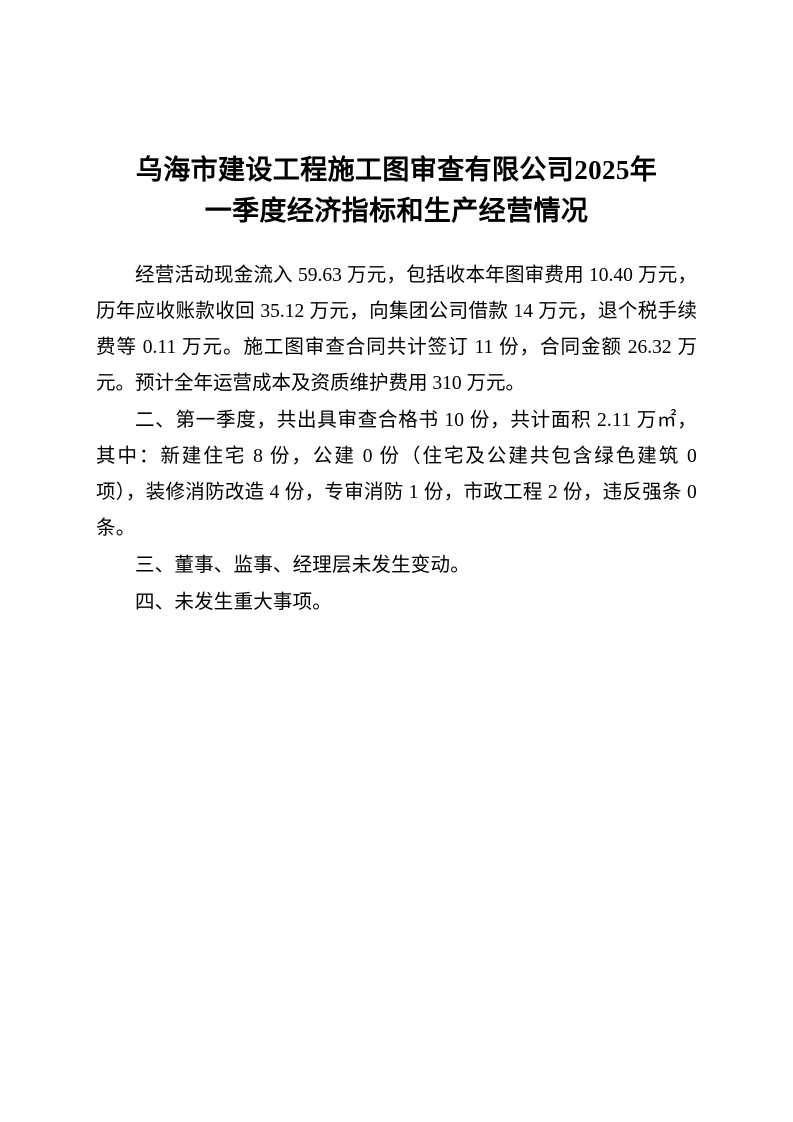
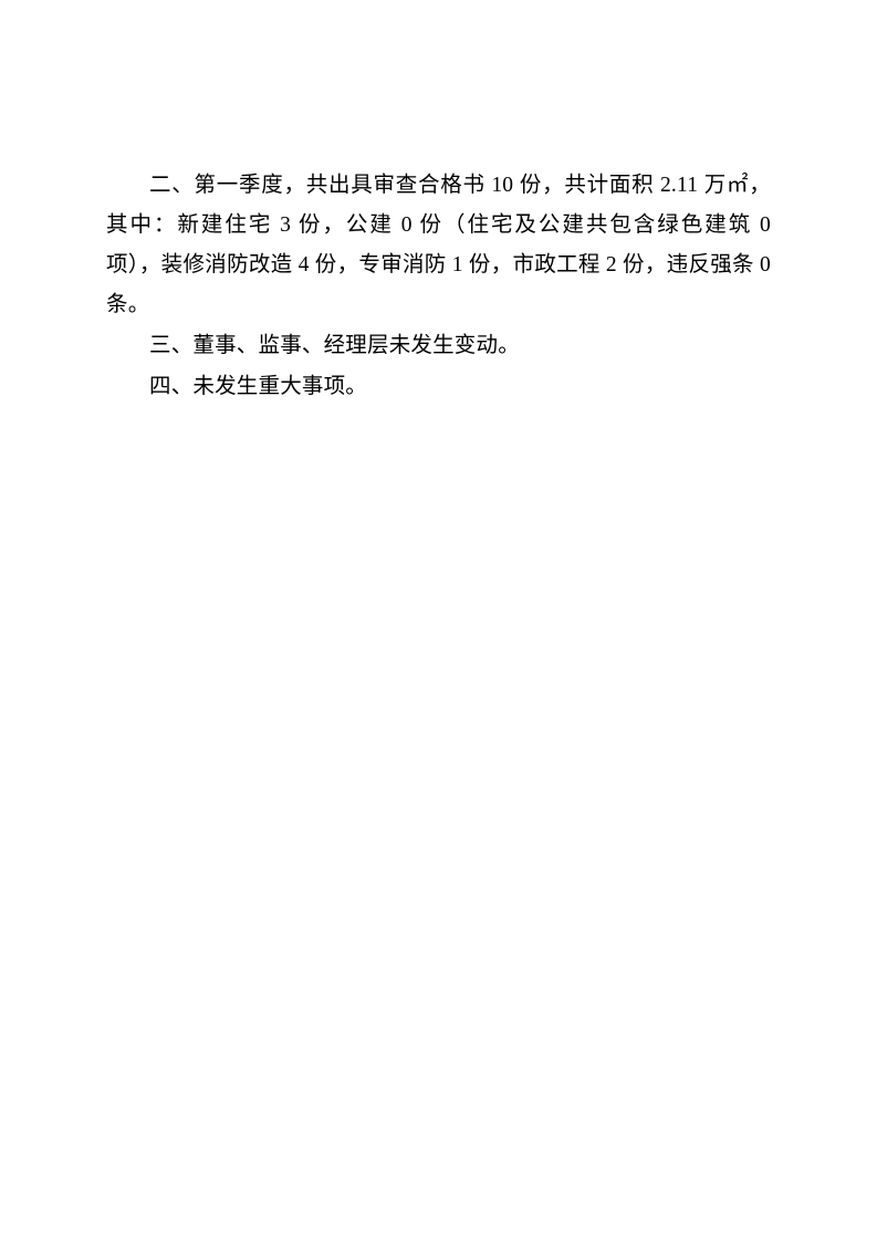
- 乌海市建设工程施工图审查有限公司2025年
- 一季度经济指标和生产经营情况
- 经营活动现金流入 59.63 万元，包括收本年图审费用 10.40 万元，历年应收账款收回 35.12 万元，向集团公司借款 14 万元，退个税手续费等 0.11 万元。施工图审查合同共计签订 11 份，合同金额 26.32 万元。预计全年运营成本及资质维护费用 310 万元。
- 二、第一季度，共出具审查合格书 10 份，共计面积 2.11 万㎡，其中：新建住宅 8 份，公建 0 份（住宅及公建共包含绿色建筑 0 项），装修消防改造 4 份，专审消防 1 份，市政工程 2 份，违反强条 0 条。
+ 二、第一季度，共出具审查合格书 10 份，共计面积 2.11 万㎡，其中：新建住宅 3 份，公建 0 份（住宅及公建共包含绿色建筑 0 项），装修消防改造 4 份，专审消防 1 份，市政工程 2 份，违反强条 0 条。
  三、董事、监事、经理层未发生变动。
  四、未发生重大事项。
